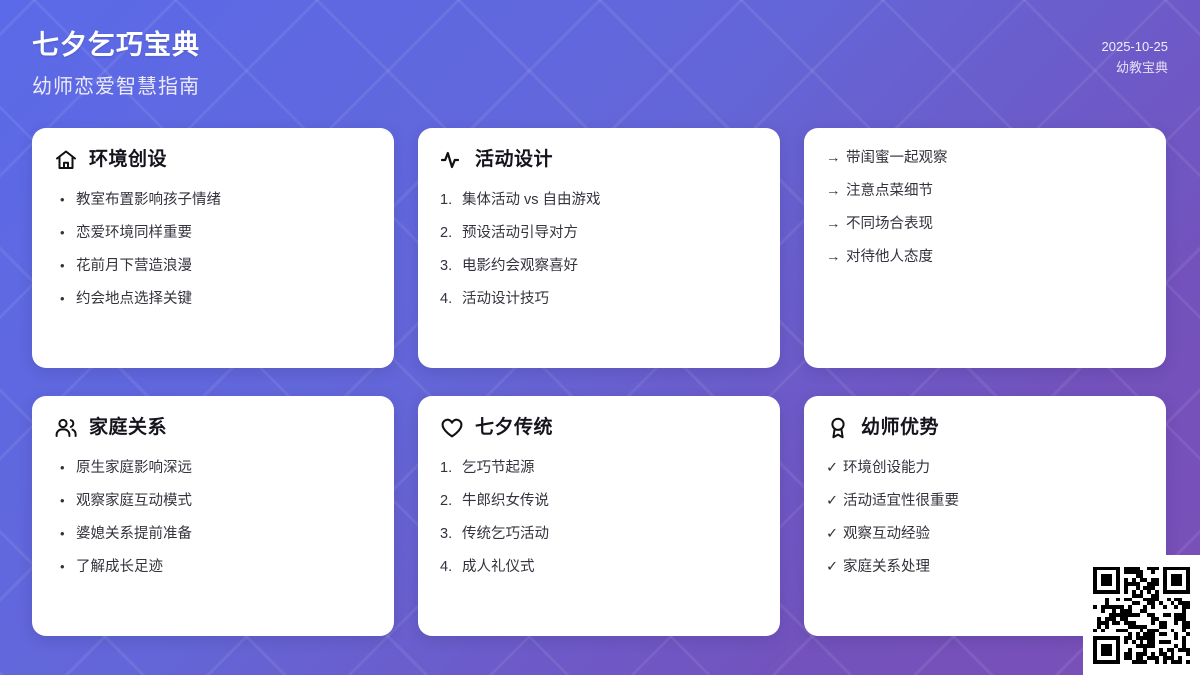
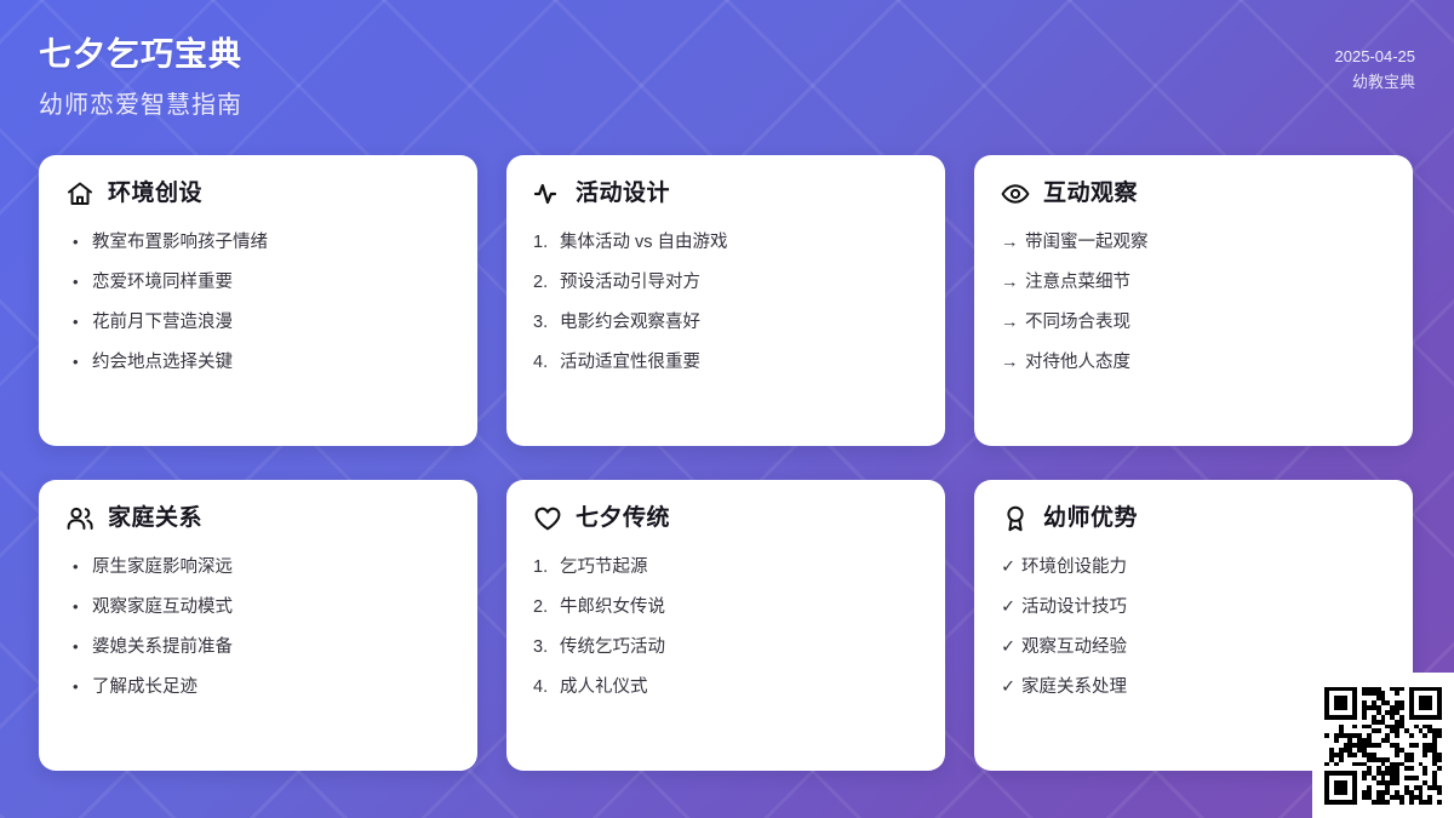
  七夕乞巧宝典
  幼师恋爱智慧指南
- 2025-10-25
+ 2025-04-25
  幼教宝典
  环境创设
  •
  教室布置影响孩子情绪
  •
  恋爱环境同样重要
  •
  花前月下营造浪漫
  •
  约会地点选择关键
  活动设计
  1.
  集体活动 vs 自由游戏
  2.
  预设活动引导对方
  3.
  电影约会观察喜好
  4.
- 活动设计技巧
+ 活动适宜性很重要
+ 互动观察
  →
  带闺蜜一起观察
  →
  注意点菜细节
  →
  不同场合表现
  →
  对待他人态度
  家庭关系
  •
  原生家庭影响深远
  •
  观察家庭互动模式
  •
  婆媳关系提前准备
  •
  了解成长足迹
  七夕传统
  1.
  乞巧节起源
  2.
  牛郎织女传说
  3.
  传统乞巧活动
  4.
  成人礼仪式
  幼师优势
  ✓
  环境创设能力
  ✓
- 活动适宜性很重要
+ 活动设计技巧
  ✓
  观察互动经验
  ✓
  家庭关系处理
